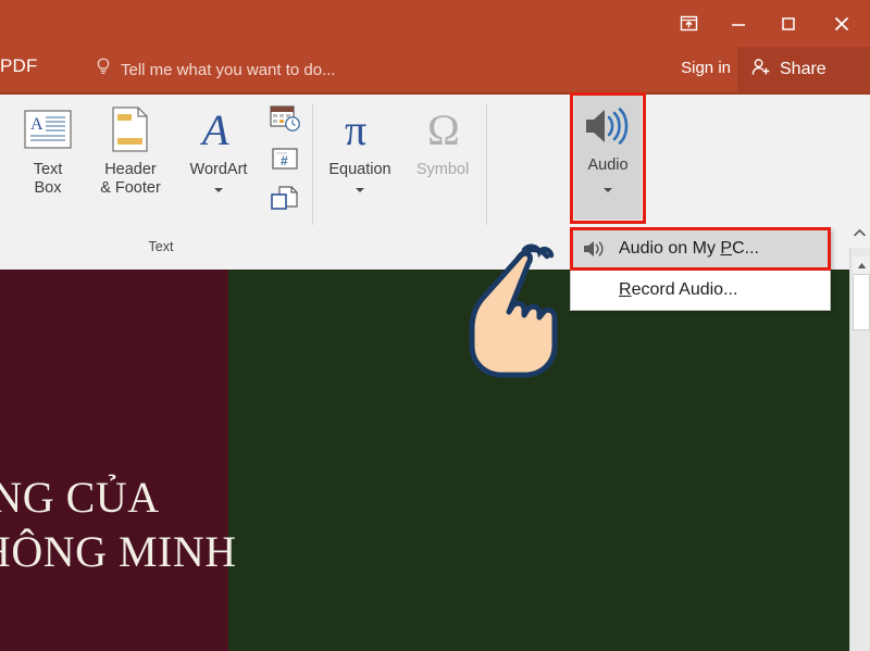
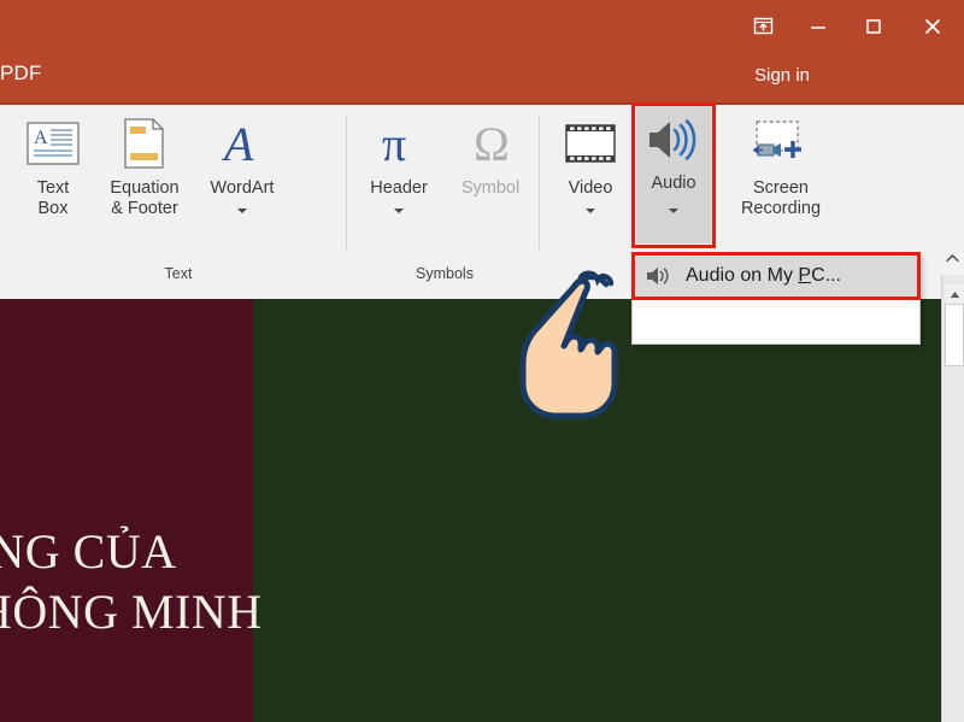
  PDF
- Tell me what you want to do...
  Sign in
- Share
  A
  Text
  Box
- Header
+ Equation
  & Footer
  A
  WordArt
- #
  π
- Equation
+ Header
  Ω
  Symbol
+ Video
+ Screen
+ Recording
  Text
+ Symbols
  Audio
  NG CỦA
  ÔNG MINH
  Audio on My PC...
- Record Audio...
